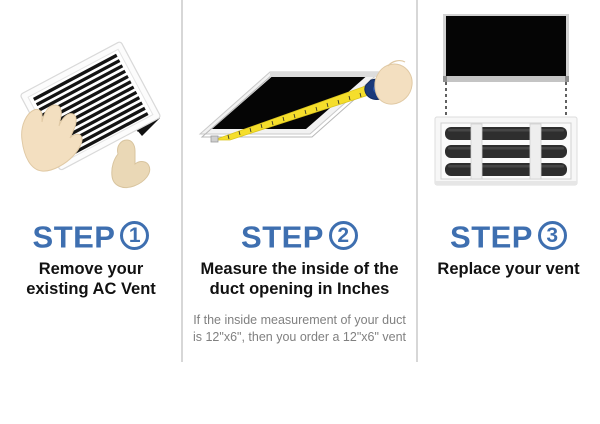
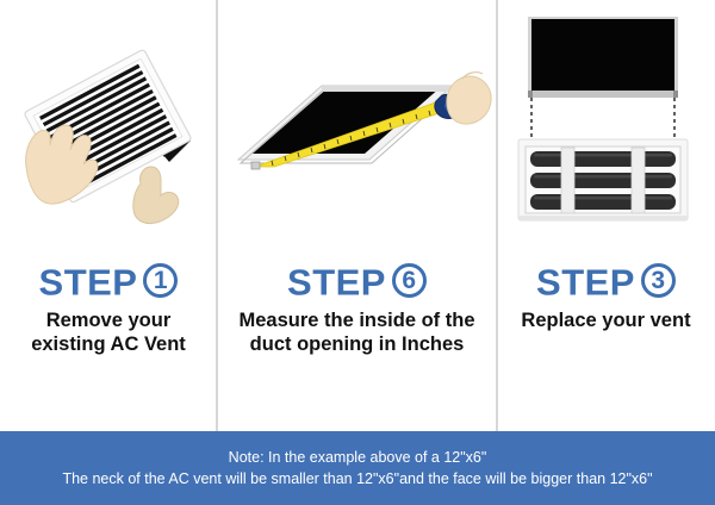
  STEP 1
  Remove your
  existing AC Vent
- STEP 2
+ STEP 6
  Measure the inside of the
  duct opening in Inches
- If the inside measurement of your duct
- is 12"x6", then you order a 12"x6" vent
  STEP 3
  Replace your vent
+ Note: In the example above of a 12"x6"
+ The neck of the AC vent will be smaller than 12"x6"and the face will be bigger than 12"x6"
